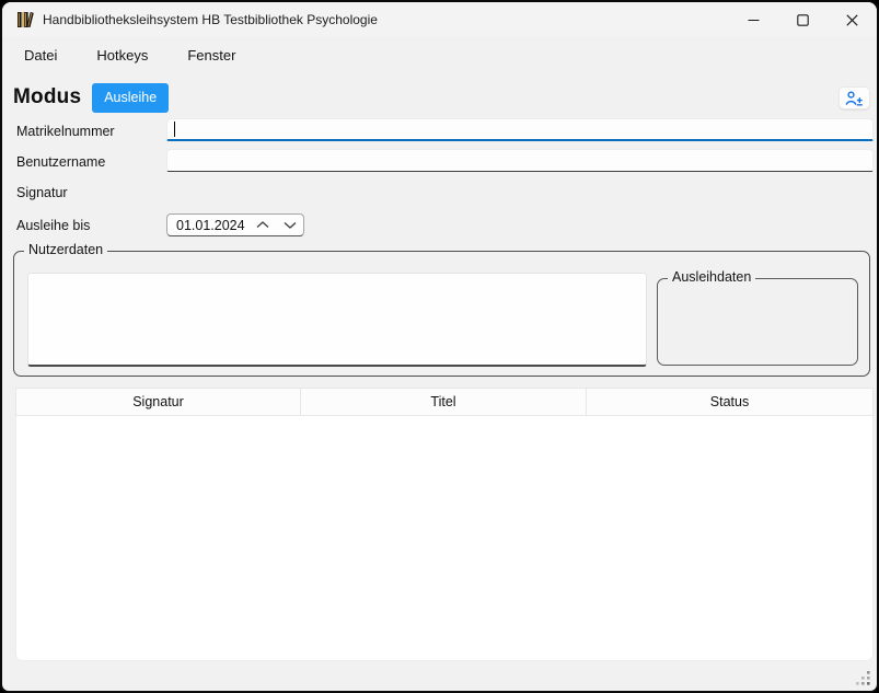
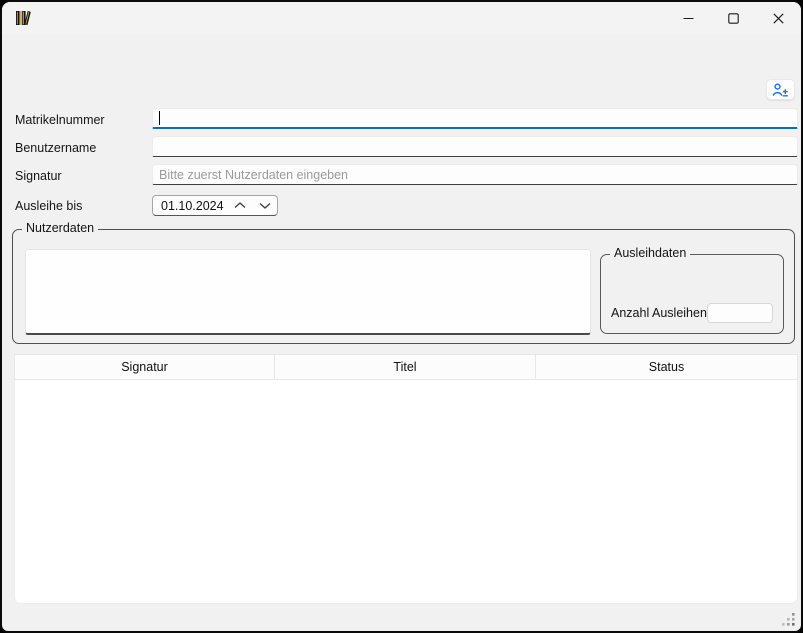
- Handbibliotheksleihsystem HB Testbibliothek Psychologie
- Datei
- Hotkeys
- Fenster
- Modus
- Ausleihe
  Matrikelnummer
  Benutzername
  Signatur
+ Bitte zuerst Nutzerdaten eingeben
  Ausleihe bis
- 01.01.2024
+ 01.10.2024
  Nutzerdaten
  Ausleihdaten
+ Anzahl Ausleihen
  Signatur
  Titel
  Status
